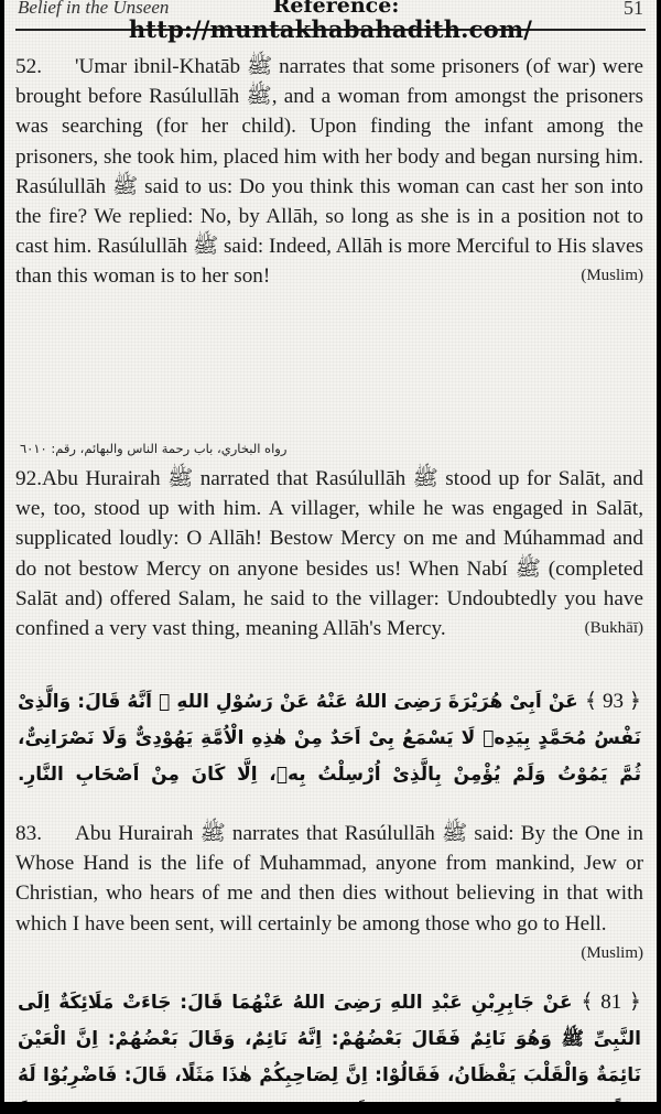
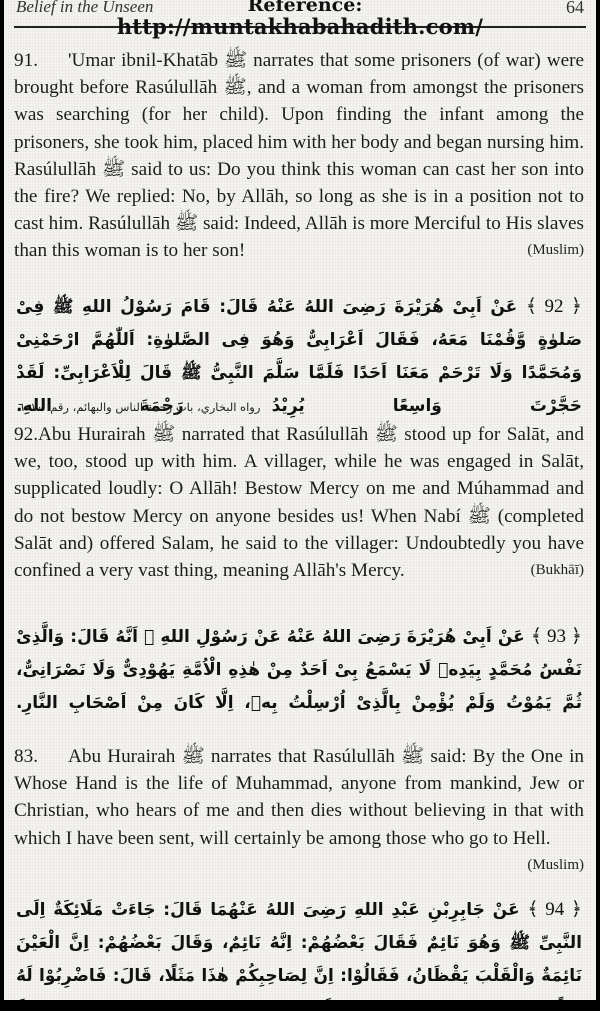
  Belief in the Unseen
- 51
+ 64
  Reference:
  http://muntakhabahadith.com/
- 52. 'Umar ibnil-Khatāb ﷺ narrates that some prisoners (of war) were brought before Rasúlullāh ﷺ, and a woman from amongst the prisoners was searching (for her child). Upon finding the infant among the prisoners, she took him, placed him with her body and began nursing him. Rasúlullāh ﷺ said to us: Do you think this woman can cast her son into the fire? We replied: No, by Allāh, so long as she is in a position not to cast him. Rasúlullāh ﷺ said: Indeed, Allāh is more Merciful to His slaves than this woman is to her son!
+ 91. 'Umar ibnil-Khatāb ﷺ narrates that some prisoners (of war) were brought before Rasúlullāh ﷺ, and a woman from amongst the prisoners was searching (for her child). Upon finding the infant among the prisoners, she took him, placed him with her body and began nursing him. Rasúlullāh ﷺ said to us: Do you think this woman can cast her son into the fire? We replied: No, by Allāh, so long as she is in a position not to cast him. Rasúlullāh ﷺ said: Indeed, Allāh is more Merciful to His slaves than this woman is to her son!
  (Muslim)
+ ﴿ 92 ﴾ عَنْ اَبِىْ هُرَيْرَةَ رَضِىَ اللهُ عَنْهُ قَالَ: قَامَ رَسُوْلُ اللهِ ﷺ فِىْ صَلوٰةٍ وَّقُمْنَا مَعَهُ، فَقَالَ اَعْرَابِىٌّ وَهُوَ فِى الصَّلوٰةِ: اَللّٰهُمَّ ارْحَمْنِىْ وَمُحَمَّدًا وَلَا تَرْحَمْ مَعَنَا اَحَدًا فَلَمَّا سَلَّمَ النَّبِىُّ ﷺ قَالَ لِلْاَعْرَابِىِّ: لَقَدْ حَجَّرْتَ وَاسِعًا يُرِيْدُ رَحْمَةَ اللهِ.
  رواه البخاري، باب رحمة الناس والبهائم، رقم: ٦٠١٠
  92.Abu Hurairah ﷺ narrated that Rasúlullāh ﷺ stood up for Salāt, and we, too, stood up with him. A villager, while he was engaged in Salāt, supplicated loudly: O Allāh! Bestow Mercy on me and Múhammad and do not bestow Mercy on anyone besides us! When Nabí ﷺ (completed Salāt and) offered Salam, he said to the villager: Undoubtedly you have confined a very vast thing, meaning Allāh's Mercy.
  (Bukhāī)
  ﴿ 93 ﴾ عَنْ اَبِىْ هُرَيْرَةَ رَضِىَ اللهُ عَنْهُ عَنْ رَسُوْلِ اللهِ ﷺ اَنَّهُ قَالَ: وَالَّذِىْ نَفْسُ مُحَمَّدٍ بِيَدِهٖ لَا يَسْمَعُ بِىْ اَحَدٌ مِنْ هٰذِهِ الْاُمَّةِ يَهُوْدِىٌّ وَلَا نَصْرَانِىٌّ، ثُمَّ يَمُوْتُ وَلَمْ يُؤْمِنْ بِالَّذِىْ اُرْسِلْتُ بِهٖ، اِلَّا كَانَ مِنْ اَصْحَابِ النَّارِ.
  83. Abu Hurairah ﷺ narrates that Rasúlullāh ﷺ said: By the One in Whose Hand is the life of Muhammad, anyone from mankind, Jew or Christian, who hears of me and then dies without believing in that with which I have been sent, will certainly be among those who go to Hell.
  (Muslim)
- ﴿ 81 ﴾ عَنْ جَابِرِبْنِ عَبْدِ اللهِ رَضِىَ اللهُ عَنْهُمَا قَالَ: جَاءَتْ مَلَائِكَةٌ اِلَى النَّبِىِّ ﷺ وَهُوَ نَائِمٌ فَقَالَ بَعْضُهُمْ: اِنَّهُ نَائِمٌ، وَقَالَ بَعْضُهُمْ: اِنَّ الْعَيْنَ نَائِمَةٌ وَالْقَلْبَ يَقْظَانُ، فَقَالُوْا: اِنَّ لِصَاحِبِكُمْ هٰذَا مَثَلًا، قَالَ: فَاضْرِبُوْا لَهُ
+ ﴿ 94 ﴾ عَنْ جَابِرِبْنِ عَبْدِ اللهِ رَضِىَ اللهُ عَنْهُمَا قَالَ: جَاءَتْ مَلَائِكَةٌ اِلَى النَّبِىِّ ﷺ وَهُوَ نَائِمٌ فَقَالَ بَعْضُهُمْ: اِنَّهُ نَائِمٌ، وَقَالَ بَعْضُهُمْ: اِنَّ الْعَيْنَ نَائِمَةٌ وَالْقَلْبَ يَقْظَانُ، فَقَالُوْا: اِنَّ لِصَاحِبِكُمْ هٰذَا مَثَلًا، قَالَ: فَاضْرِبُوْا لَهُ
